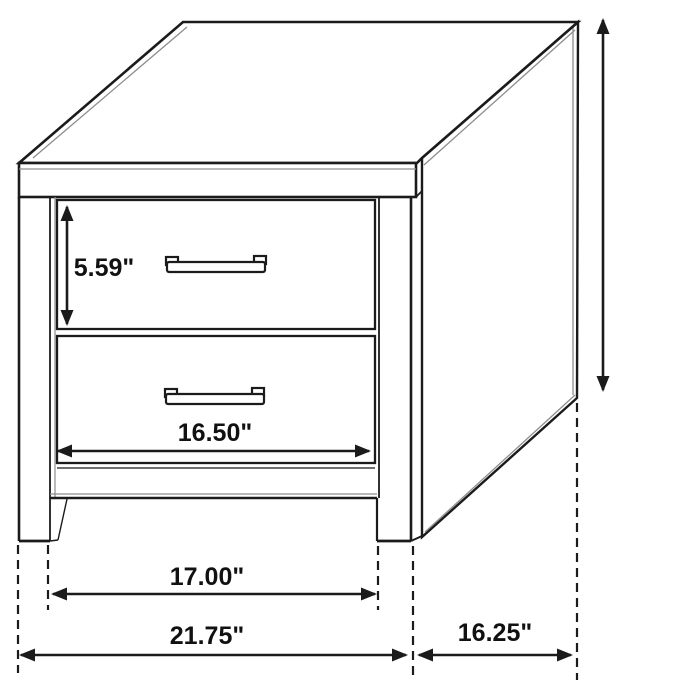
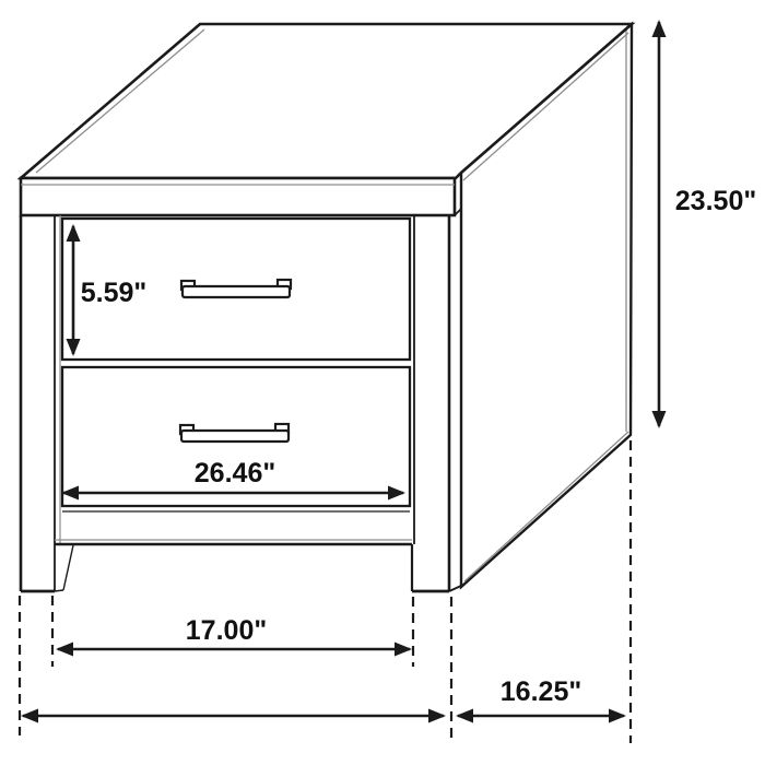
+ 23.50"
  5.59"
- 16.50"
+ 26.46"
  17.00"
- 21.75"
  16.25"
